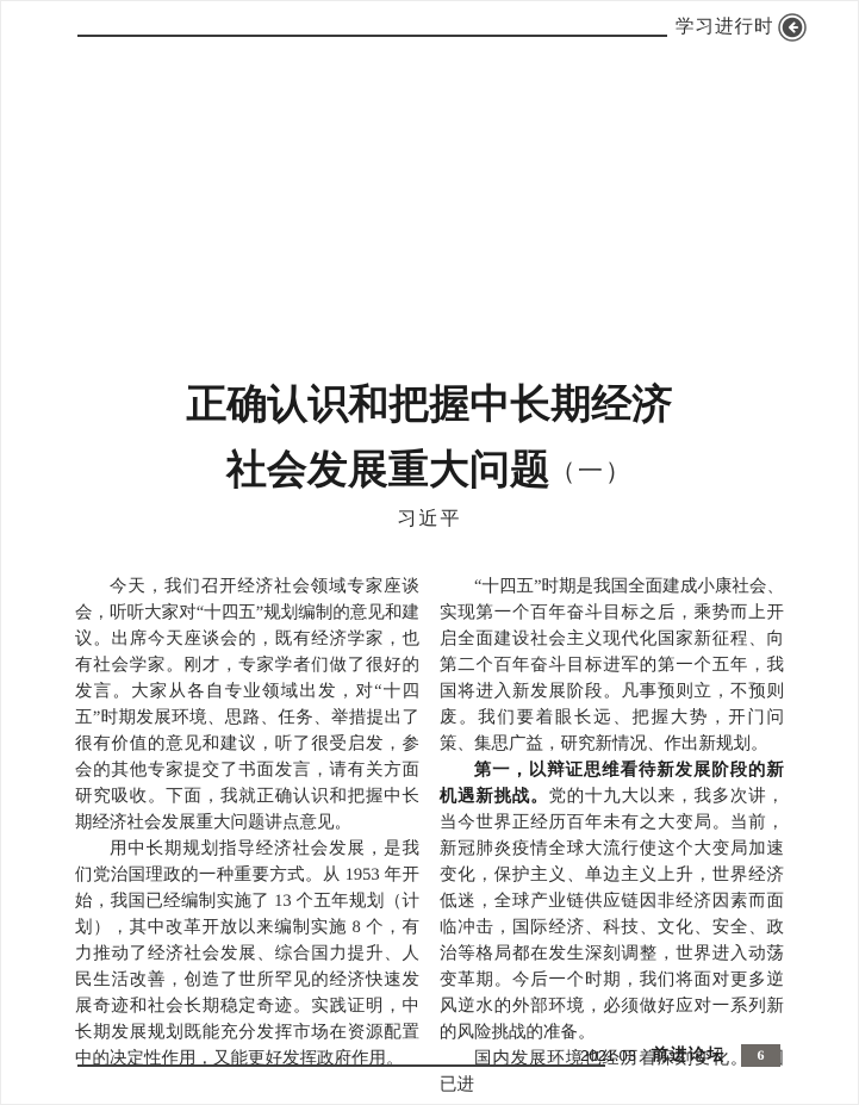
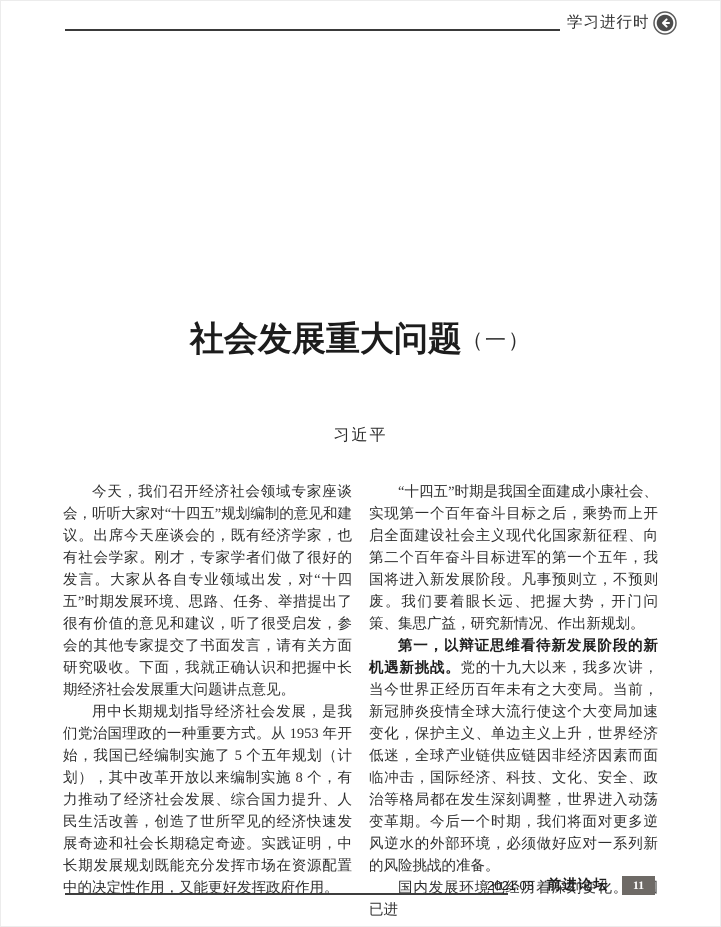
  学习进行时
- 正确认识和把握中长期经济
  社会发展重大问题（一）
  习近平
  今天，我们召开经济社会领域专家座谈会，听听大家对“十四五”规划编制的意见和建议。出席今天座谈会的，既有经济学家，也有社会学家。刚才，专家学者们做了很好的发言。大家从各自专业领域出发，对“十四五”时期发展环境、思路、任务、举措提出了很有价值的意见和建议，听了很受启发，参会的其他专家提交了书面发言，请有关方面研究吸收。下面，我就正确认识和把握中长期经济社会发展重大问题讲点意见。
- 用中长期规划指导经济社会发展，是我们党治国理政的一种重要方式。从 1953 年开始，我国已经编制实施了 13 个五年规划（计划），其中改革开放以来编制实施 8 个，有力推动了经济社会发展、综合国力提升、人民生活改善，创造了世所罕见的经济快速发展奇迹和社会长期稳定奇迹。实践证明，中长期发展规划既能充分发挥市场在资源配置中的决定性作用，又能更好发挥政府作用。
+ 用中长期规划指导经济社会发展，是我们党治国理政的一种重要方式。从 1953 年开始，我国已经编制实施了 5 个五年规划（计划），其中改革开放以来编制实施 8 个，有力推动了经济社会发展、综合国力提升、人民生活改善，创造了世所罕见的经济快速发展奇迹和社会长期稳定奇迹。实践证明，中长期发展规划既能充分发挥市场在资源配置中的决定性作用，又能更好发挥政府作用。
  “十四五”时期是我国全面建成小康社会、实现第一个百年奋斗目标之后，乘势而上开启全面建设社会主义现代化国家新征程、向第二个百年奋斗目标进军的第一个五年，我国将进入新发展阶段。凡事预则立，不预则废。我们要着眼长远、把握大势，开门问策、集思广益，研究新情况、作出新规划。
  第一，以辩证思维看待新发展阶段的新机遇新挑战。党的十九大以来，我多次讲，当今世界正经历百年未有之大变局。当前，新冠肺炎疫情全球大流行使这个大变局加速变化，保护主义、单边主义上升，世界经济低迷，全球产业链供应链因非经济因素而面临冲击，国际经济、科技、文化、安全、政治等格局都在发生深刻调整，世界进入动荡变革期。今后一个时期，我们将面对更多逆风逆水的外部环境，必须做好应对一系列新的风险挑战的准备。
  国内发展环境也经历着深刻变化。已进
  2021.03
  前进论坛
- 6
+ 11
